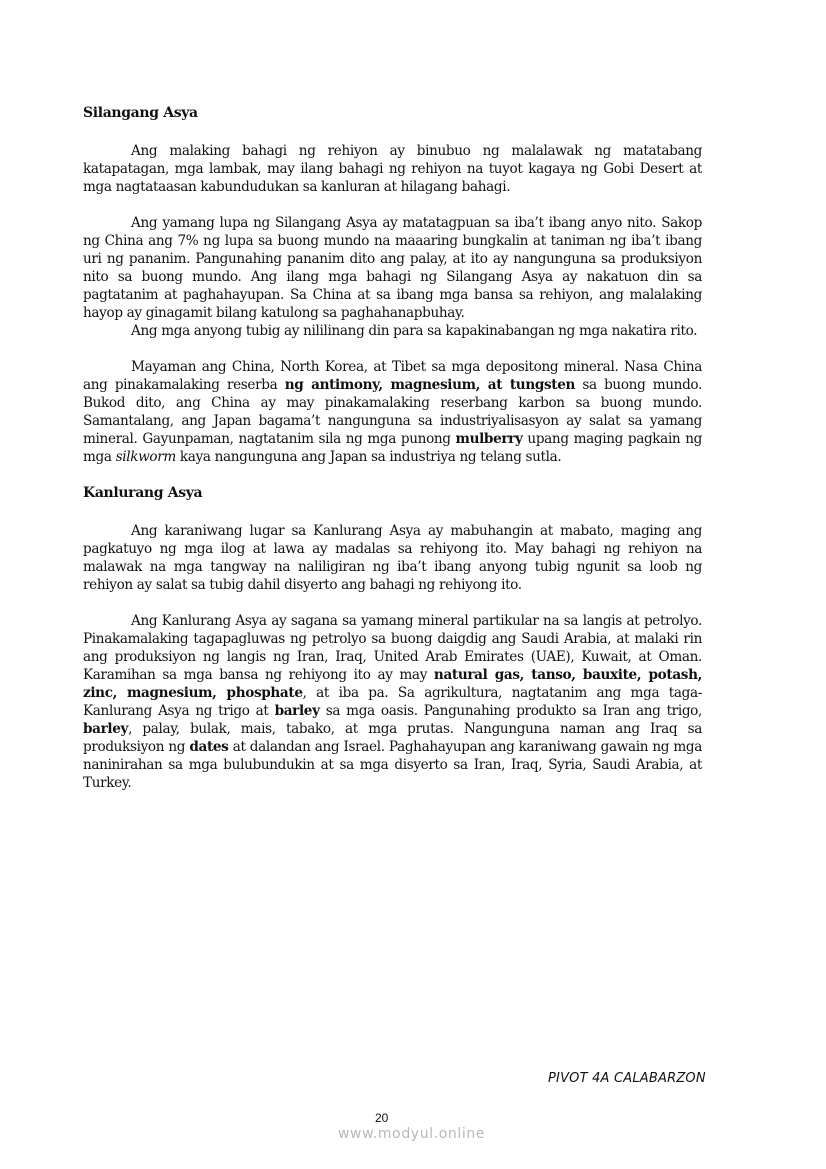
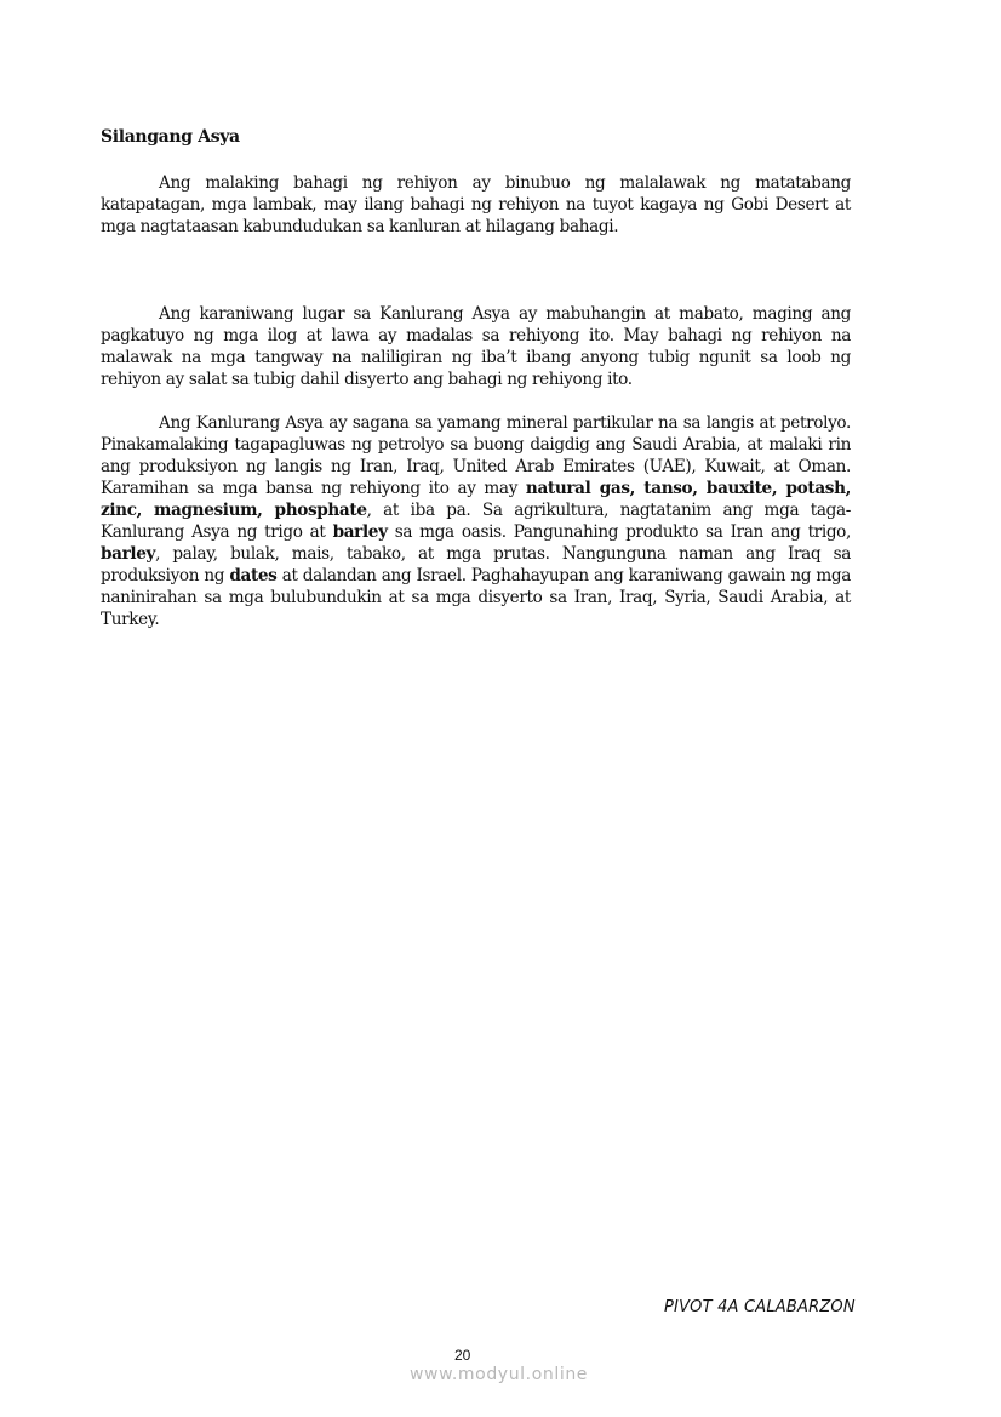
  Silangang Asya
  Ang malaking bahagi ng rehiyon ay binubuo ng malalawak ng matatabang katapatagan, mga lambak, may ilang bahagi ng rehiyon na tuyot kagaya ng Gobi Desert at mga nagtataasan kabundudukan sa kanluran at hilagang bahagi.
- Ang yamang lupa ng Silangang Asya ay matatagpuan sa iba’t ibang anyo nito. Sakop ng China ang 7% ng lupa sa buong mundo na maaaring bungkalin at taniman ng iba’t ibang uri ng pananim. Pangunahing pananim dito ang palay, at ito ay nangunguna sa produksiyon nito sa buong mundo. Ang ilang mga bahagi ng Silangang Asya ay nakatuon din sa pagtatanim at paghahayupan. Sa China at sa ibang mga bansa sa rehiyon, ang malalaking hayop ay ginagamit bilang katulong sa paghahanapbuhay.
- Ang mga anyong tubig ay nililinang din para sa kapakinabangan ng mga nakatira rito.
- Mayaman ang China, North Korea, at Tibet sa mga depositong mineral. Nasa China ang pinakamalaking reserba ng antimony, magnesium, at tungsten sa buong mundo. Bukod dito, ang China ay may pinakamalaking reserbang karbon sa buong mundo. Samantalang, ang Japan bagama’t nangunguna sa industriyalisasyon ay salat sa yamang mineral. Gayunpaman, nagtatanim sila ng mga punong mulberry upang maging pagkain ng mga silkworm kaya nangunguna ang Japan sa industriya ng telang sutla.
- Kanlurang Asya
  Ang karaniwang lugar sa Kanlurang Asya ay mabuhangin at mabato, maging ang pagkatuyo ng mga ilog at lawa ay madalas sa rehiyong ito. May bahagi ng rehiyon na malawak na mga tangway na naliligiran ng iba’t ibang anyong tubig ngunit sa loob ng rehiyon ay salat sa tubig dahil disyerto ang bahagi ng rehiyong ito.
  Ang Kanlurang Asya ay sagana sa yamang mineral partikular na sa langis at petrolyo. Pinakamalaking tagapagluwas ng petrolyo sa buong daigdig ang Saudi Arabia, at malaki rin ang produksiyon ng langis ng Iran, Iraq, United Arab Emirates (UAE), Kuwait, at Oman. Karamihan sa mga bansa ng rehiyong ito ay may natural gas, tanso, bauxite, potash, zinc, magnesium, phosphate, at iba pa. Sa agrikultura, nagtatanim ang mga taga-Kanlurang Asya ng trigo at barley sa mga oasis. Pangunahing produkto sa Iran ang trigo, barley, palay, bulak, mais, tabako, at mga prutas. Nangunguna naman ang Iraq sa produksiyon ng dates at dalandan ang Israel. Paghahayupan ang karaniwang gawain ng mga naninirahan sa mga bulubundukin at sa mga disyerto sa Iran, Iraq, Syria, Saudi Arabia, at Turkey.
  PIVOT 4A CALABARZON
  20
  www.modyul.online
